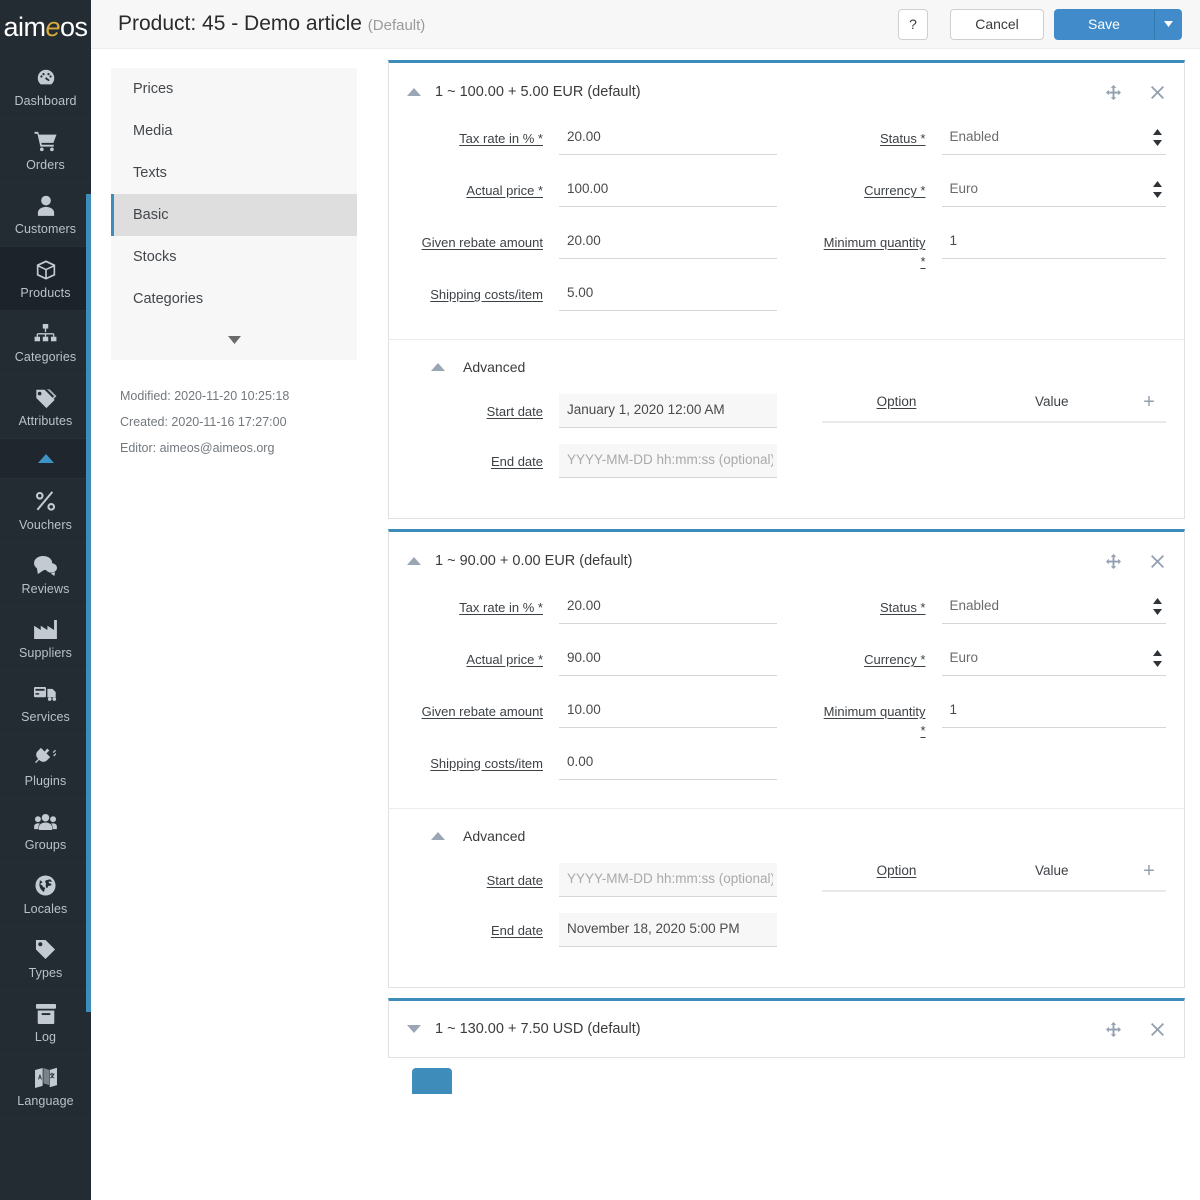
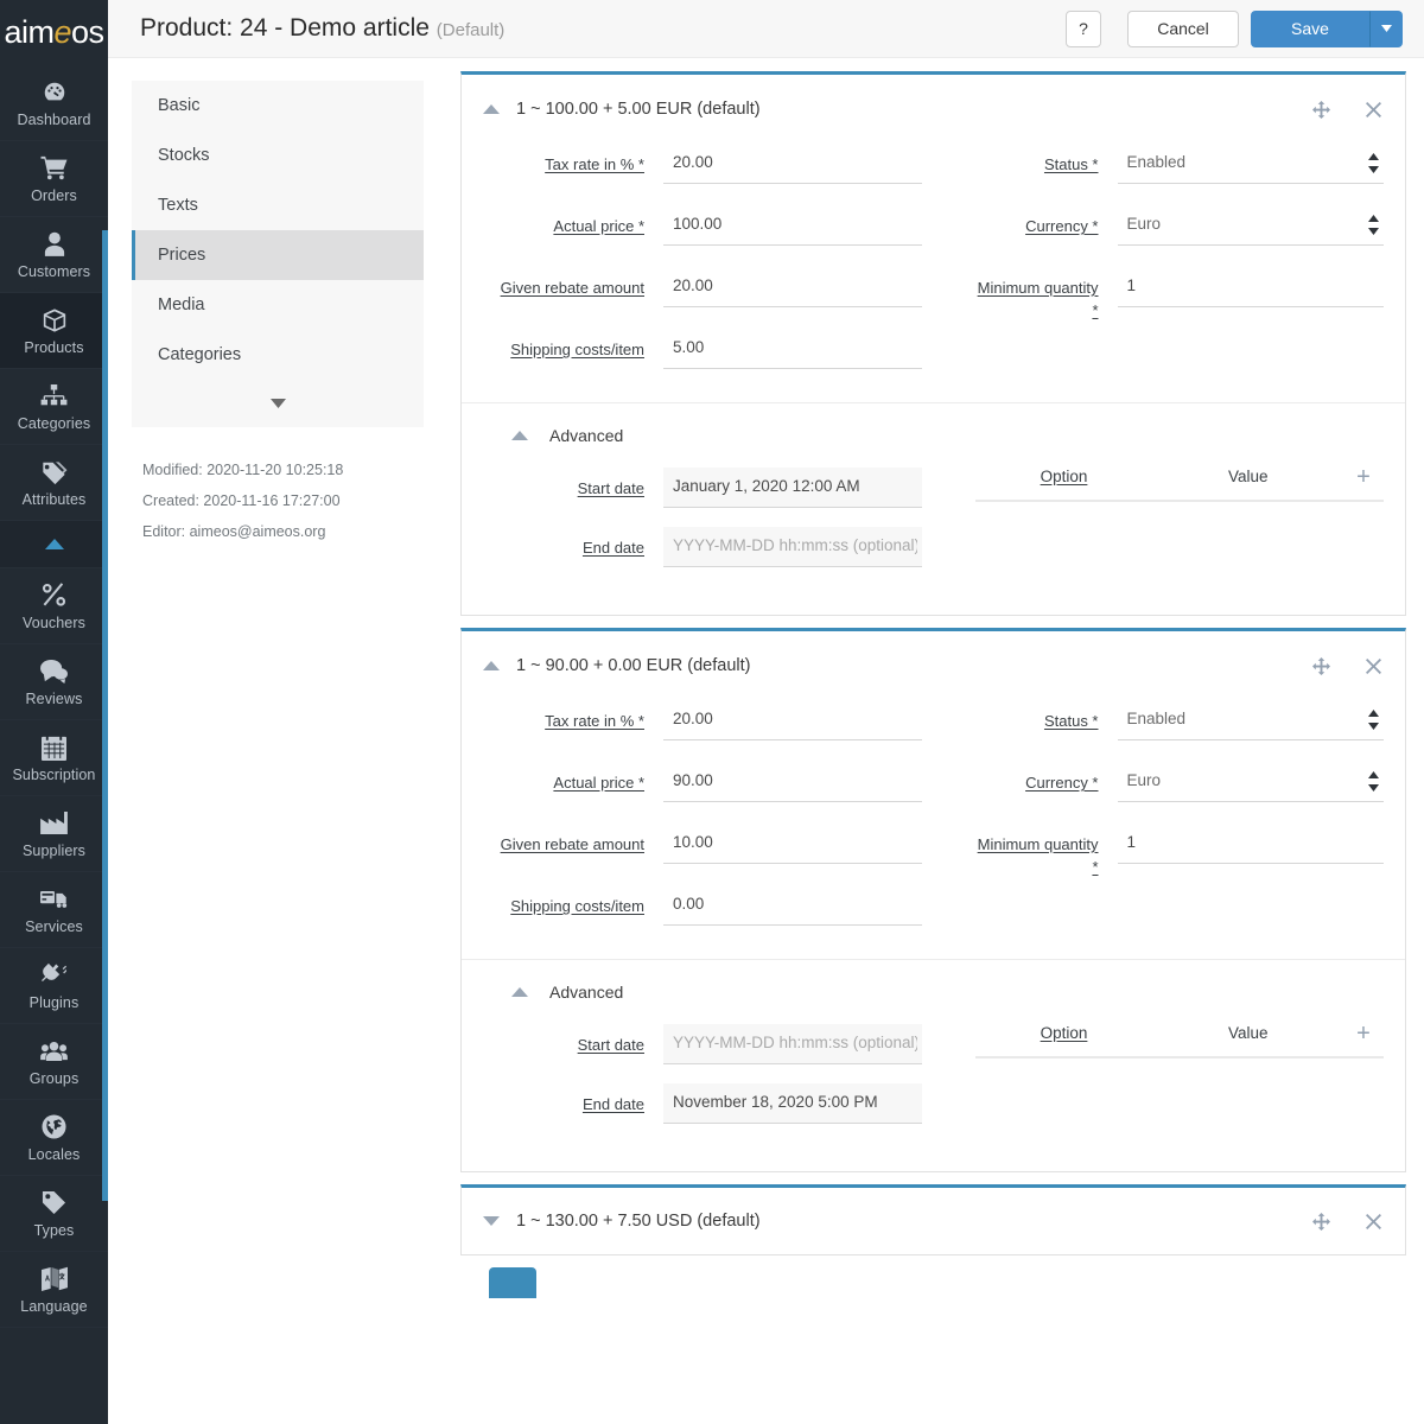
  aim
  e
  os
  Dashboard
  Orders
  Customers
  Products
  Categories
  Attributes
  Vouchers
  Reviews
+ Subscription
  Suppliers
  Services
  Plugins
  Groups
  Locales
  Types
- Log
  Language
- Product: 45 - Demo article (Default)
+ Product: 24 - Demo article (Default)
  ?
  Cancel
  Save
- Prices
+ Basic
- Media
+ Stocks
  Texts
- Basic
+ Prices
- Stocks
+ Media
  Categories
  Modified: 2020-11-20 10:25:18
  Created: 2020-11-16 17:27:00
  Editor: aimeos@aimeos.org
  1 ~ 100.00 + 5.00 EUR (default)
  Tax rate in % *
  20.00
  Actual price *
  100.00
  Given rebate amount
  20.00
  Shipping costs/item
  5.00
  Status *
  Enabled
  Currency *
  Euro
  Minimum quantity *
  1
  Advanced
  Start date
  January 1, 2020 12:00 AM
  End date
  YYYY-MM-DD hh:mm:ss (optional)
  Option
  Value
  +
  1 ~ 90.00 + 0.00 EUR (default)
  Tax rate in % *
  20.00
  Actual price *
  90.00
  Given rebate amount
  10.00
  Shipping costs/item
  0.00
  Status *
  Enabled
  Currency *
  Euro
  Minimum quantity *
  1
  Advanced
  Start date
  YYYY-MM-DD hh:mm:ss (optional)
  End date
  November 18, 2020 5:00 PM
  Option
  Value
  +
  1 ~ 130.00 + 7.50 USD (default)
